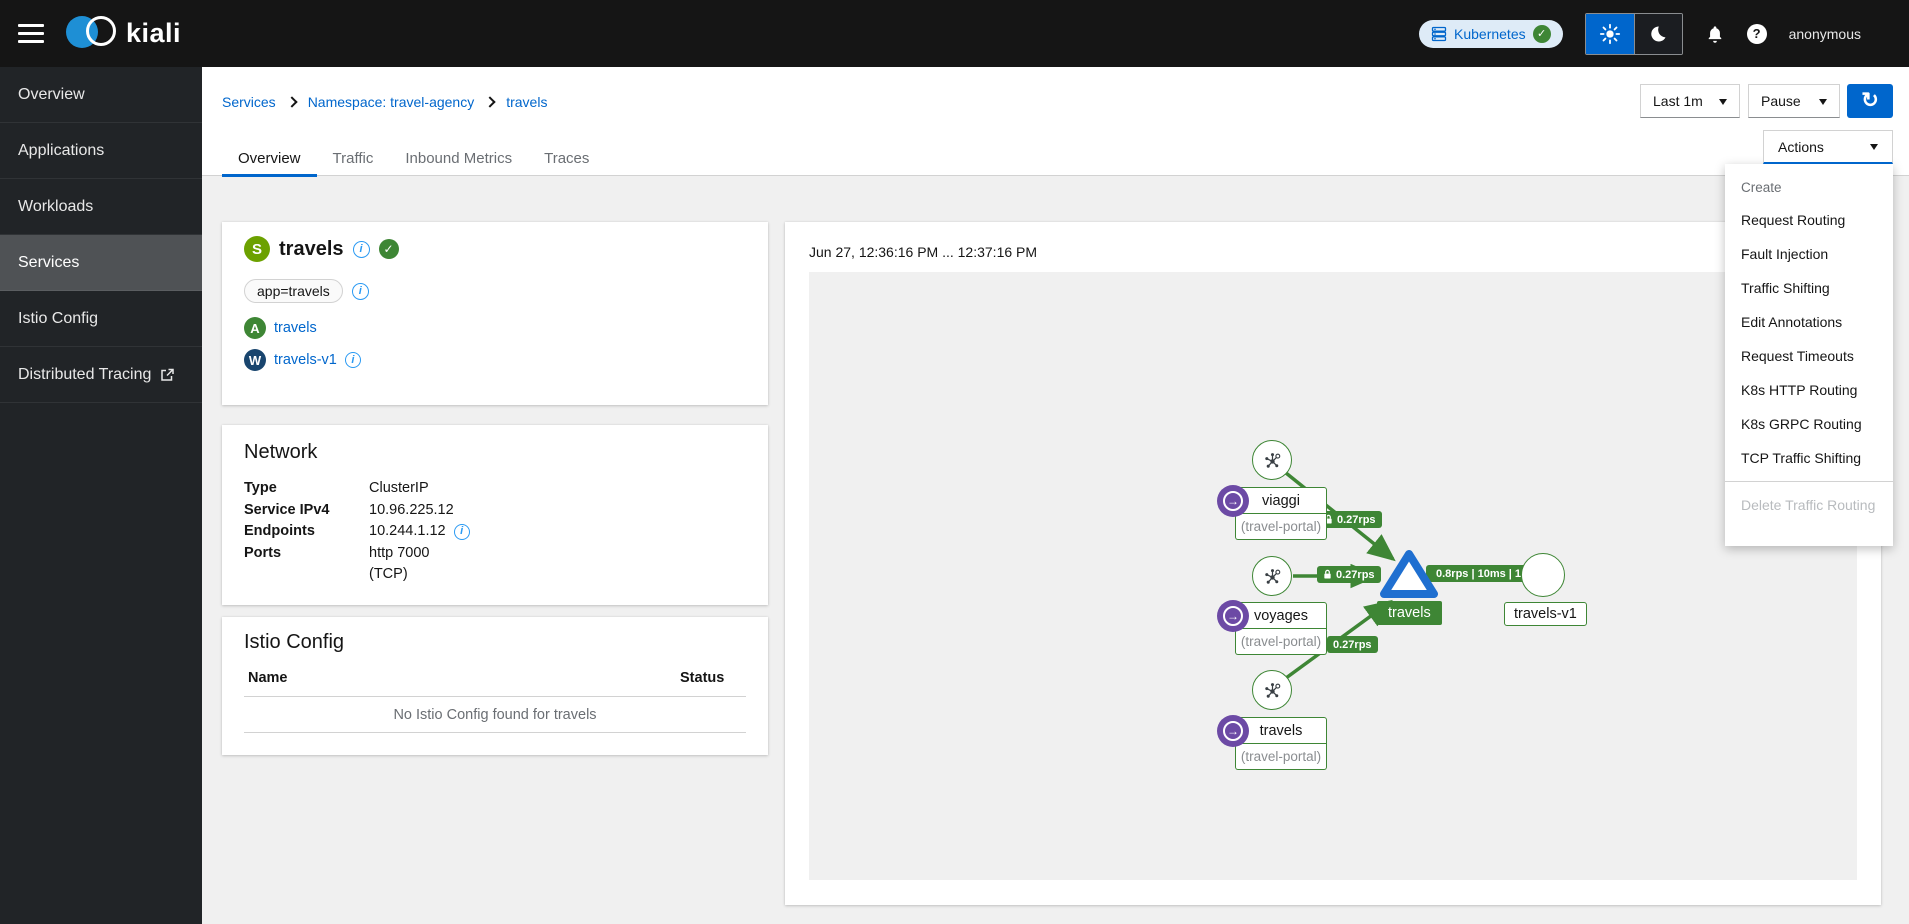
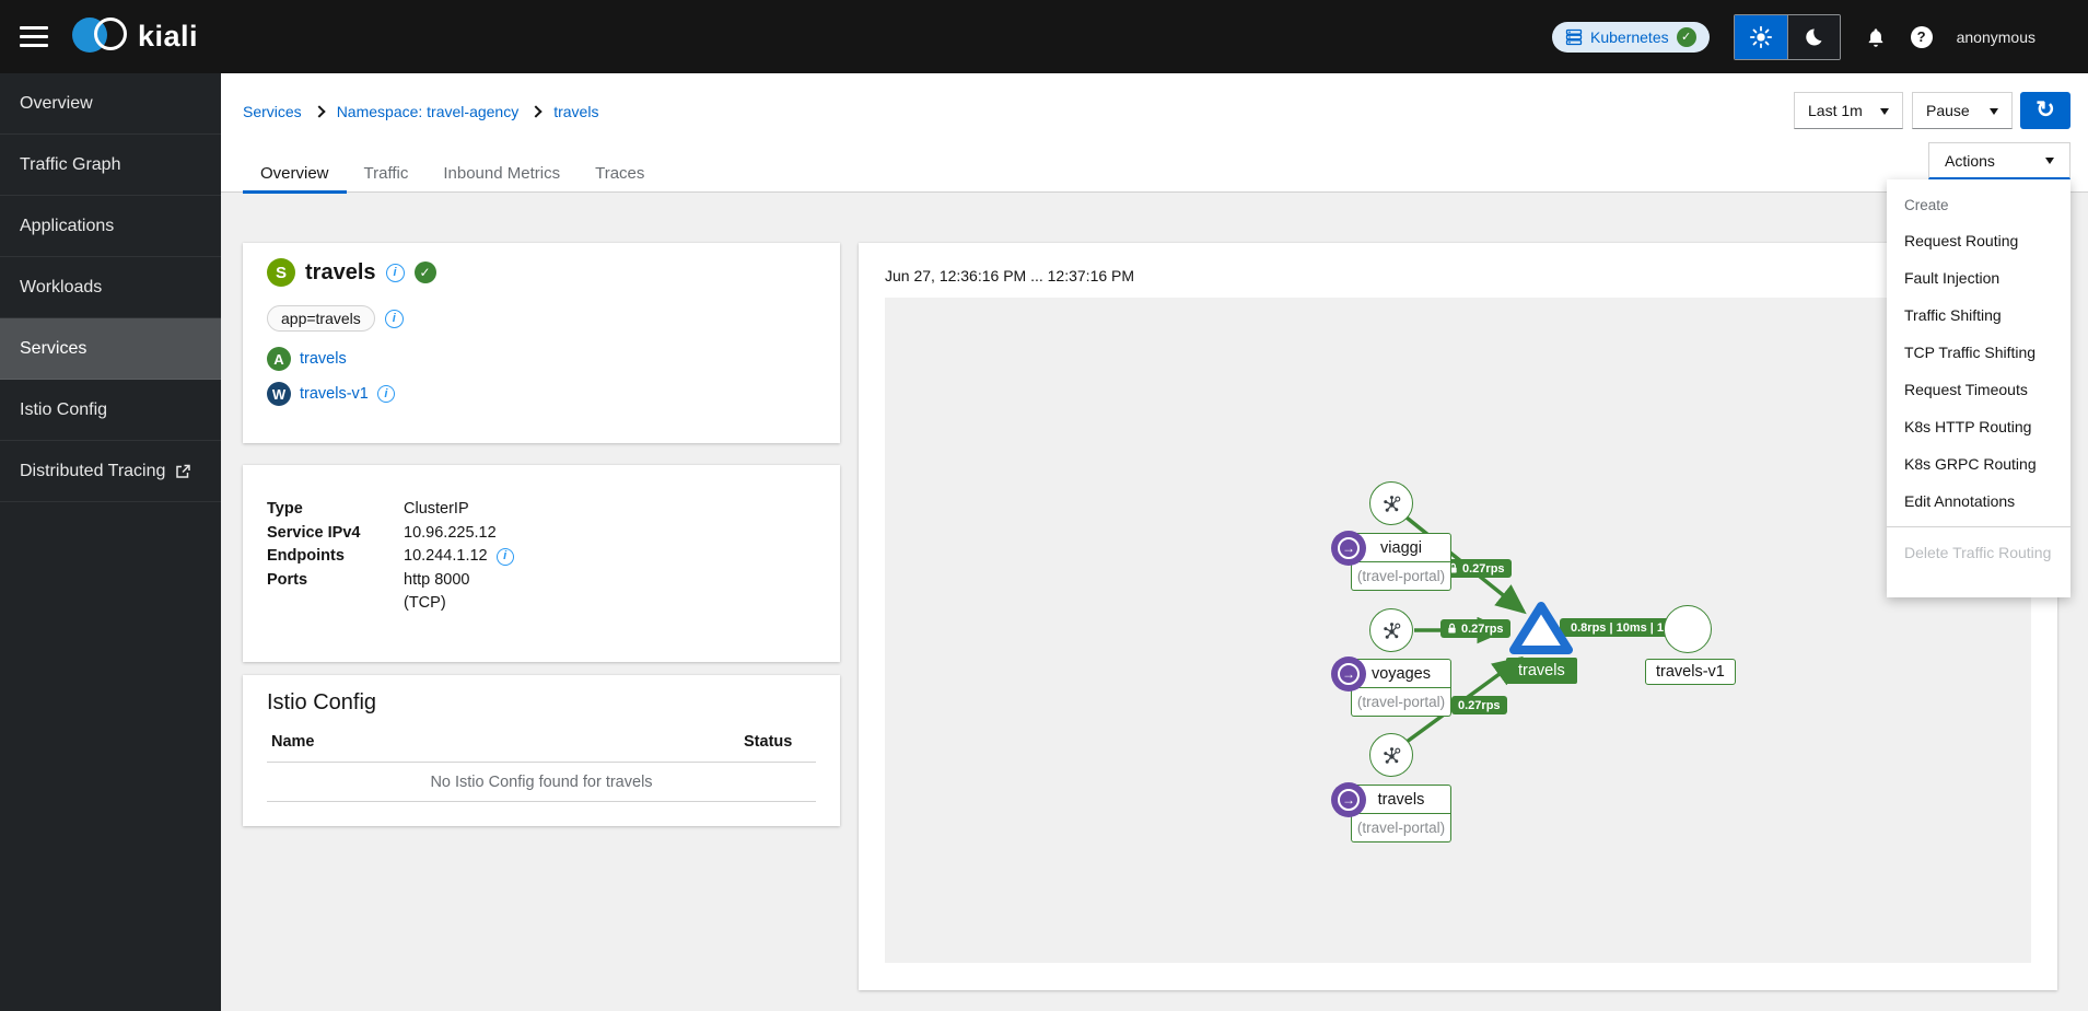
  kiali
  Kubernetes
  ?
  anonymous
  Overview
+ Traffic Graph
  Applications
  Workloads
  Services
  Istio Config
  Distributed Tracing
  Services
  Namespace: travel-agency
  travels
  Last 1m
  Pause
  Actions
  Overview
  Traffic
  Inbound Metrics
  Traces
  S
  travels
  app=travels
  A
  travels
  W
  travels-v1
- Network
  Type
  ClusterIP
  Service IPv4
  10.96.225.12
  Endpoints
  10.244.1.12
  Ports
- http 7000
+ http 8000
  (TCP)
  Istio Config
  Name
  Status
  No Istio Config found for travels
  Jun 27, 12:36:16 PM ... 12:37:16 PM
  0.27rps
  0.27rps
  0.27rps
  0.8rps | 10ms | 1
  viaggi
  (travel-portal)
  voyages
  (travel-portal)
  travels
  (travel-portal)
  travels
  travels-v1
  Create
  Request Routing
  Fault Injection
  Traffic Shifting
- Edit Annotations
+ TCP Traffic Shifting
  Request Timeouts
  K8s HTTP Routing
  K8s GRPC Routing
- TCP Traffic Shifting
+ Edit Annotations
  Delete Traffic Routing
